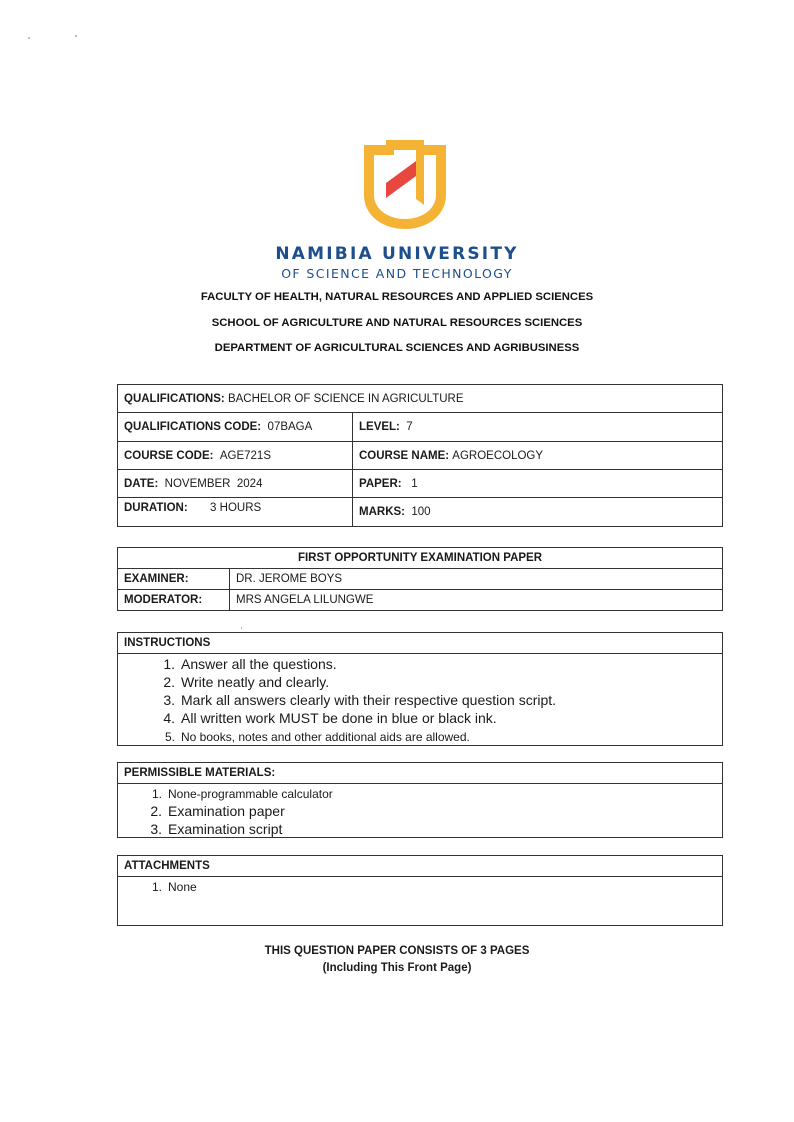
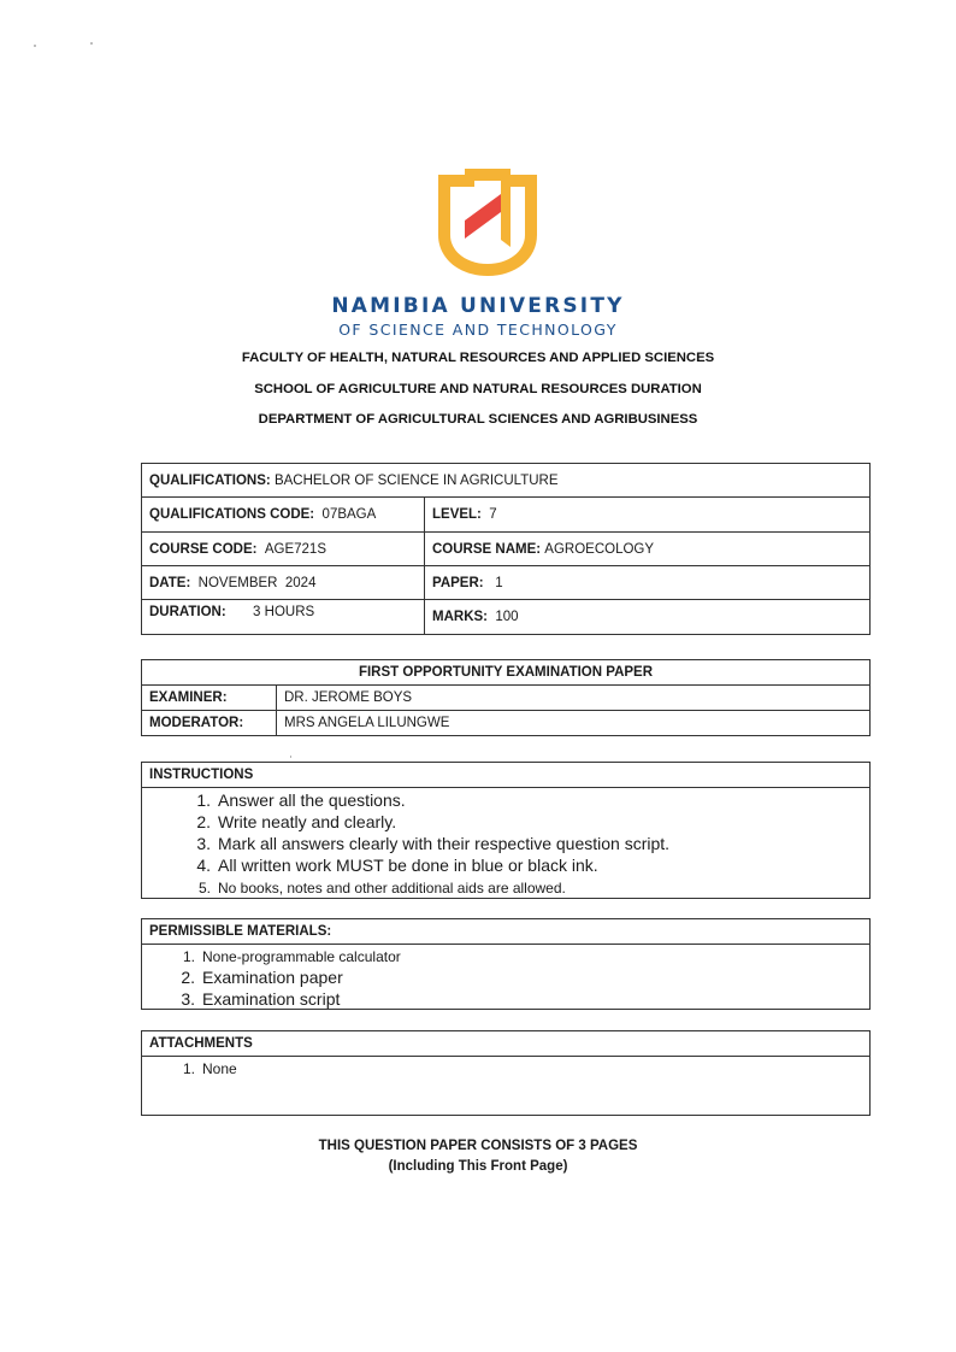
  NAMIBIA UNIVERSITY
  OF SCIENCE AND TECHNOLOGY
  FACULTY OF HEALTH, NATURAL RESOURCES AND APPLIED SCIENCES
- SCHOOL OF AGRICULTURE AND NATURAL RESOURCES SCIENCES
+ SCHOOL OF AGRICULTURE AND NATURAL RESOURCES DURATION
  DEPARTMENT OF AGRICULTURAL SCIENCES AND AGRIBUSINESS
  QUALIFICATIONS:
  BACHELOR OF SCIENCE IN AGRICULTURE
  QUALIFICATIONS CODE:
  07BAGA
  LEVEL:
  7
  COURSE CODE:
  AGE721S
  COURSE NAME:
  AGROECOLOGY
  DATE:
  NOVEMBER 2024
  PAPER:
  1
  DURATION:
  3 HOURS
  MARKS:
  100
  FIRST OPPORTUNITY EXAMINATION PAPER
  EXAMINER:
  DR. JEROME BOYS
  MODERATOR:
  MRS ANGELA LILUNGWE
  INSTRUCTIONS
  1.
  Answer all the questions.
  2.
  Write neatly and clearly.
  3.
  Mark all answers clearly with their respective question script.
  4.
  All written work MUST be done in blue or black ink.
  5.
  No books, notes and other additional aids are allowed.
  PERMISSIBLE MATERIALS:
  1.
  None-programmable calculator
  2.
  Examination paper
  3.
  Examination script
  ATTACHMENTS
  1.
  None
  THIS QUESTION PAPER CONSISTS OF 3 PAGES
  (Including This Front Page)
